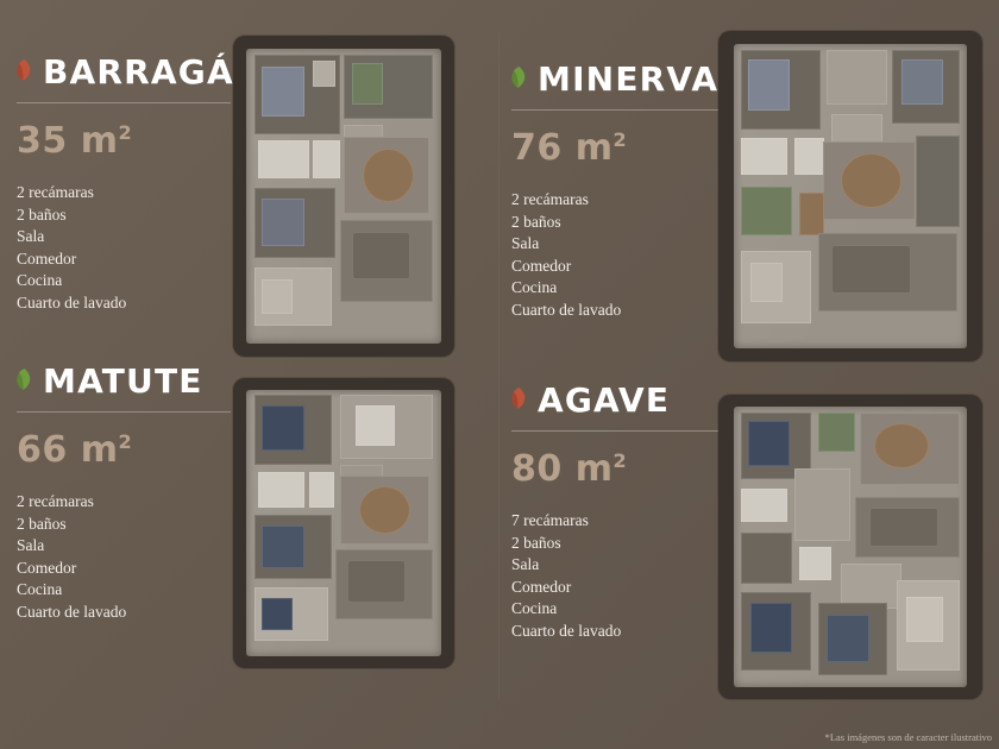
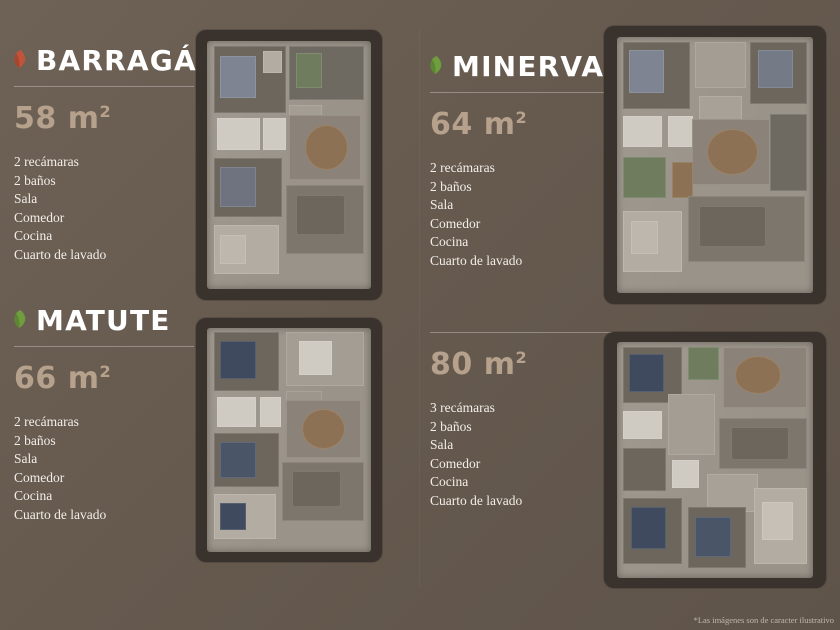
  BARRAGÁ
- 35 m2
+ 58 m2
  2 recámaras
  2 baños
  Sala
  Comedor
  Cocina
  Cuarto de lavado
  MINERVA
- 76 m2
+ 64 m2
  2 recámaras
  2 baños
  Sala
  Comedor
  Cocina
  Cuarto de lavado
  MATUTE
  66 m2
  2 recámaras
  2 baños
  Sala
  Comedor
  Cocina
  Cuarto de lavado
- AGAVE
  80 m2
- 7 recámaras
+ 3 recámaras
  2 baños
  Sala
  Comedor
  Cocina
  Cuarto de lavado
  *Las imágenes son de caracter ilustrativo
